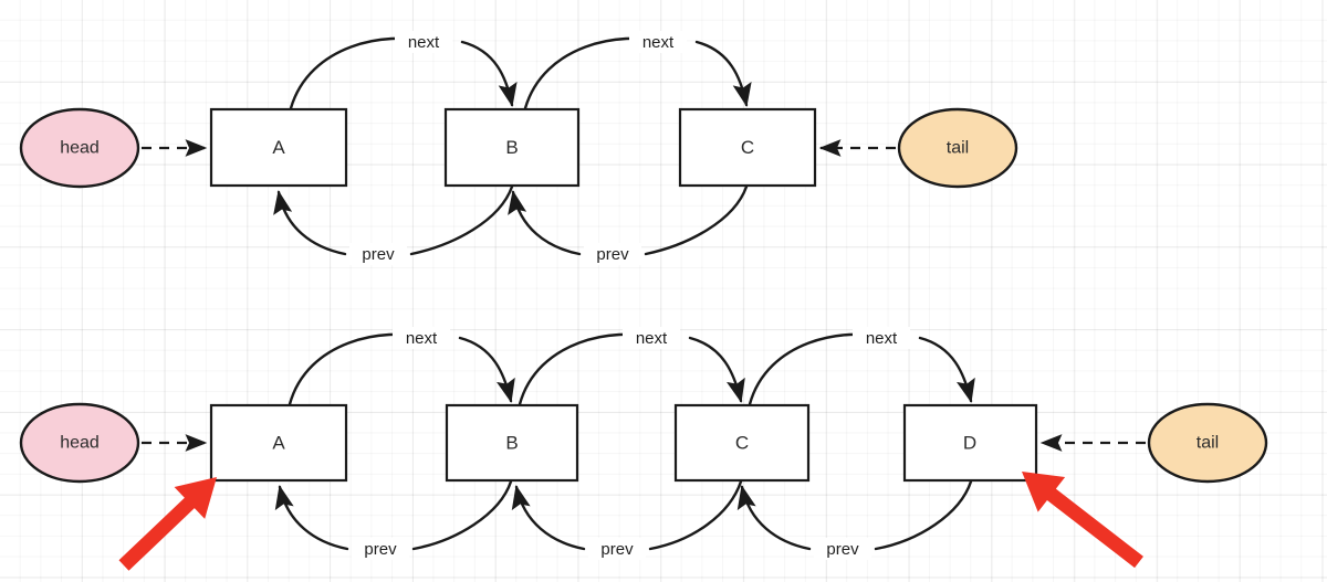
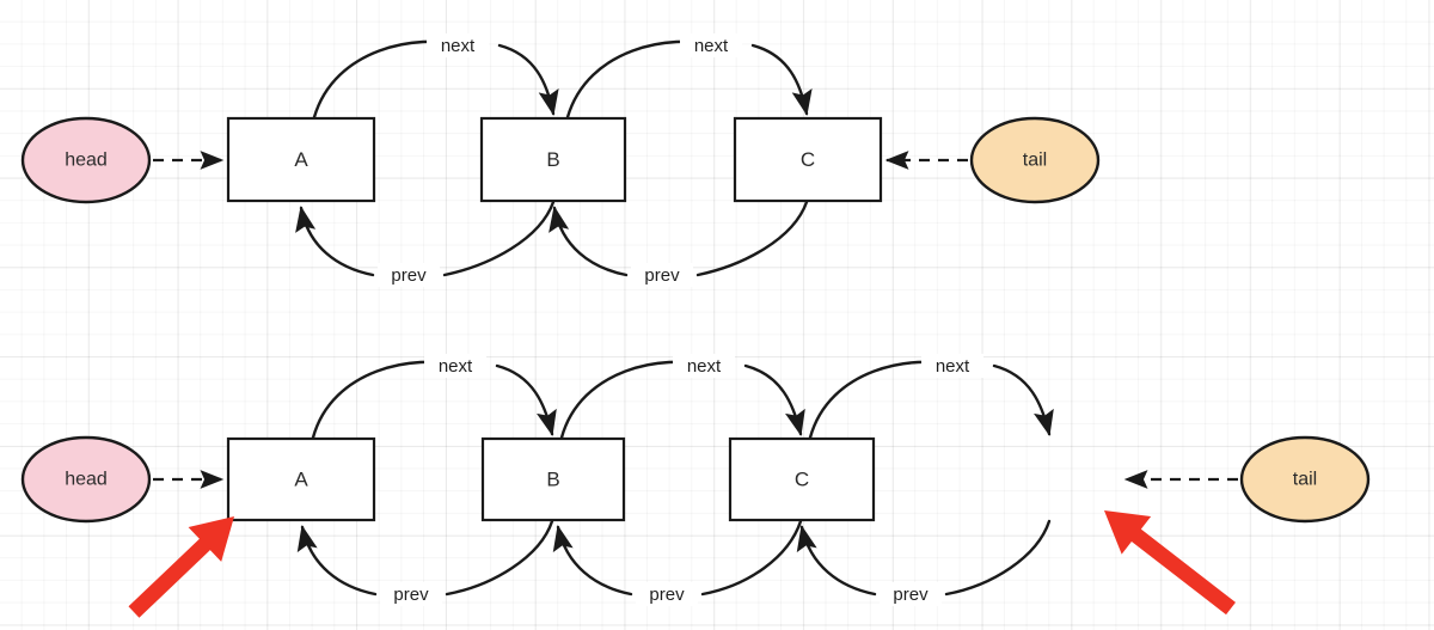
  A
  B
  C
  head
  tail
  next
  next
  prev
  prev
  A
  B
  C
- D
  head
  tail
  next
  next
  next
  prev
  prev
  prev
